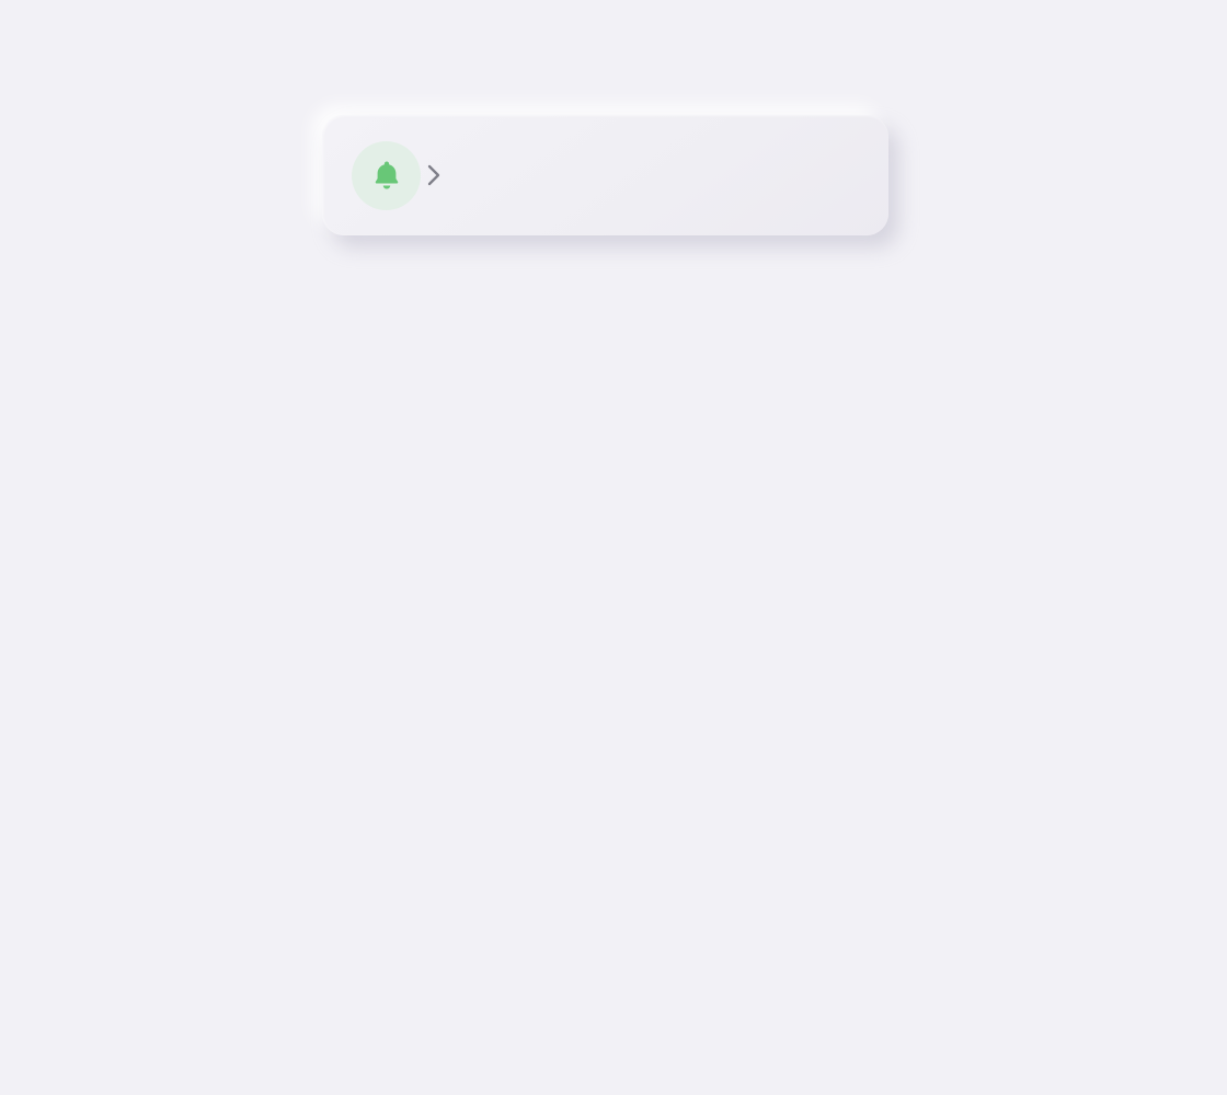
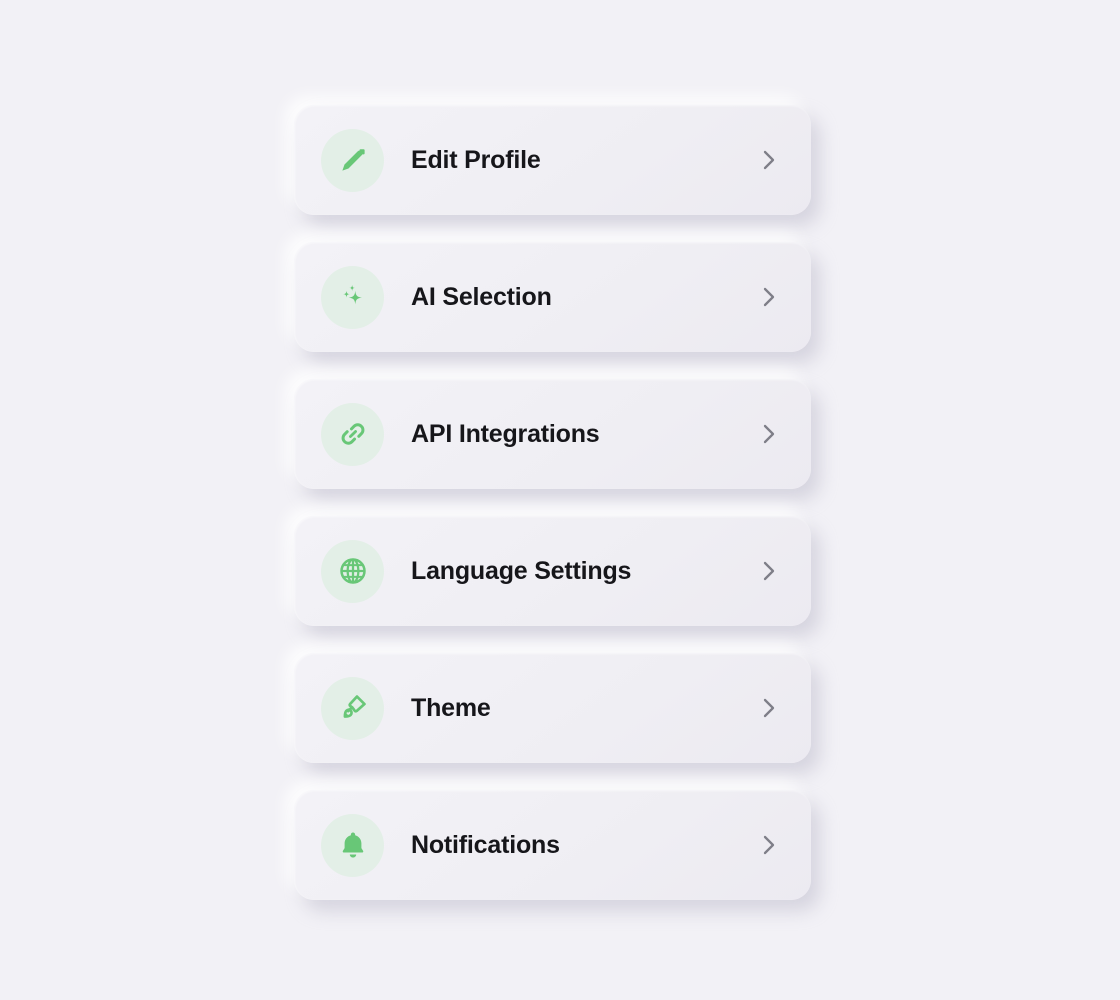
+ Edit Profile
+ AI Selection
+ API Integrations
+ Language Settings
+ Theme
+ Notifications
